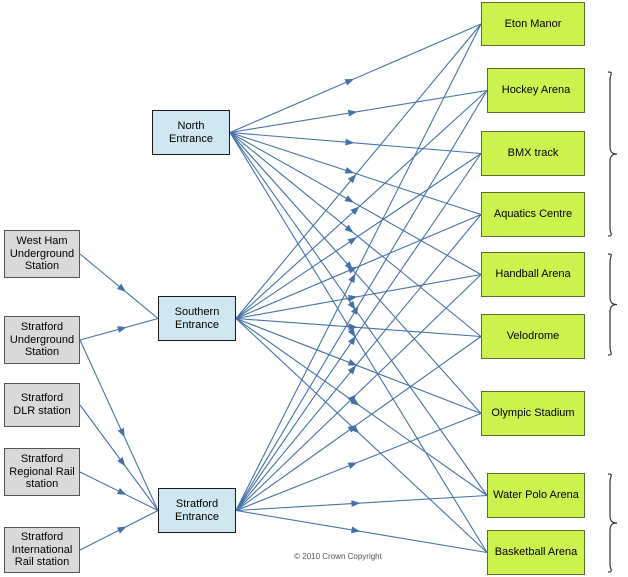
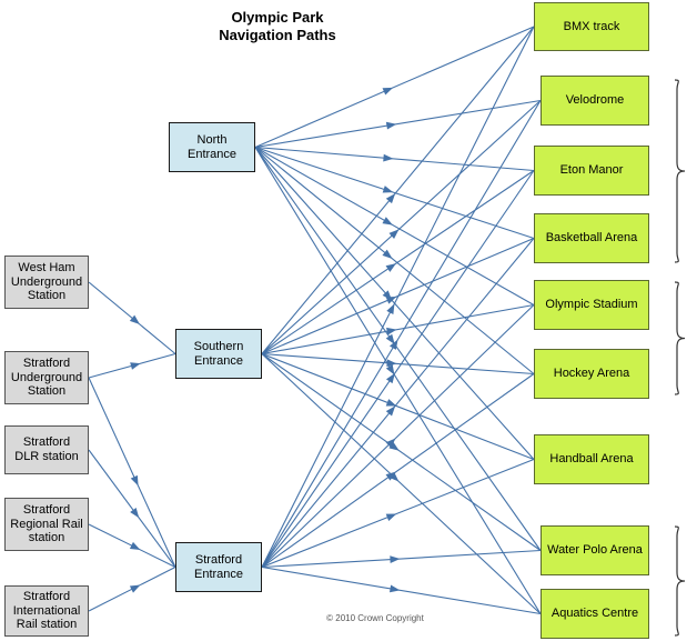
+ Olympic Park
+ Navigation Paths
  West Ham
  Underground
  Station
  Stratford
  Underground
  Station
  Stratford
  DLR station
  Stratford
  Regional Rail
  station
  Stratford
  International
  Rail station
  North
  Entrance
  Southern
  Entrance
  Stratford
  Entrance
- Eton Manor
+ BMX track
- Hockey Arena
+ Velodrome
- BMX track
+ Eton Manor
- Aquatics Centre
+ Basketball Arena
- Handball Arena
+ Olympic Stadium
- Velodrome
+ Hockey Arena
- Olympic Stadium
+ Handball Arena
  Water Polo Arena
- Basketball Arena
+ Aquatics Centre
  © 2010 Crown Copyright
